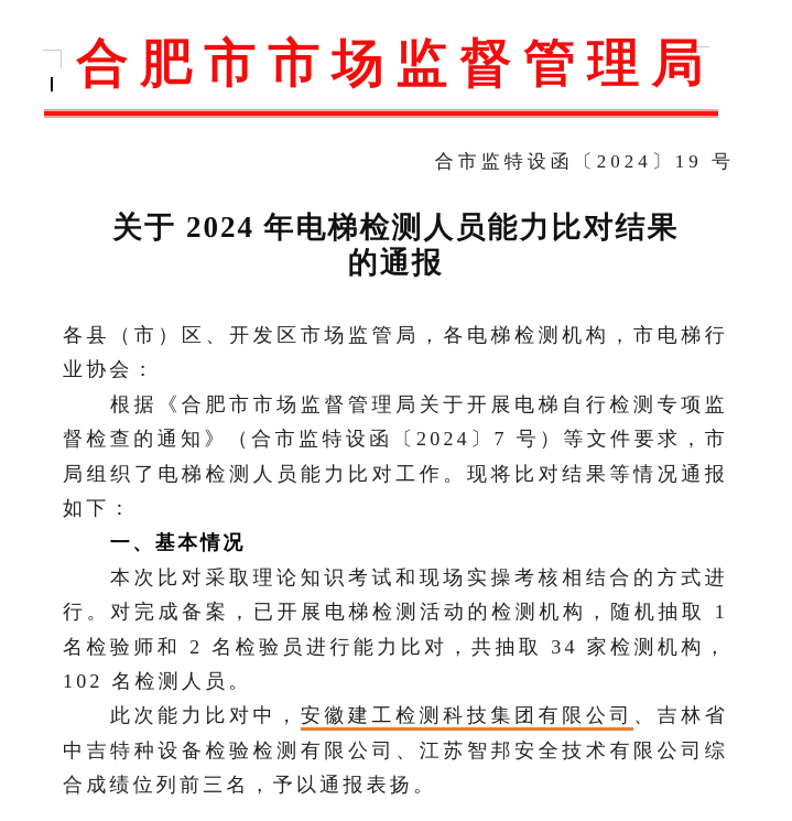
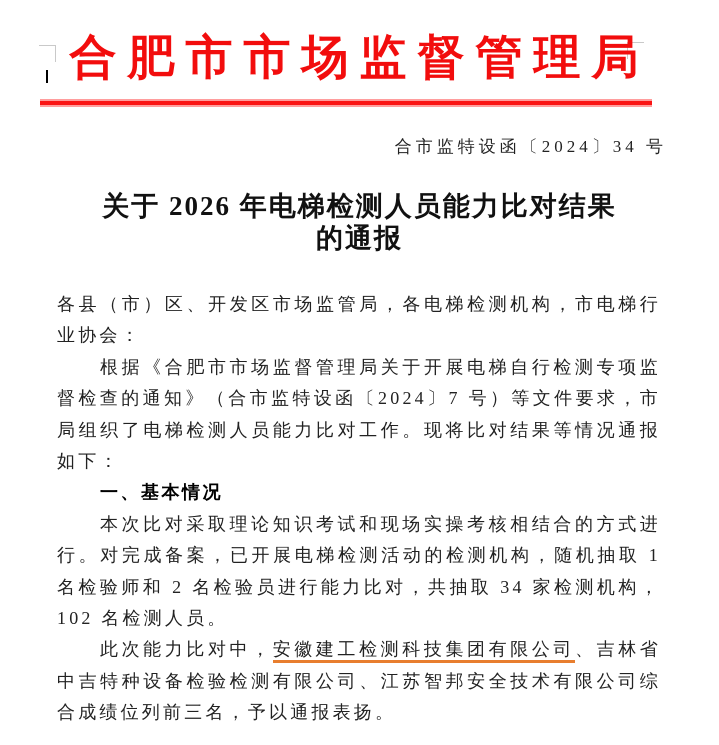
  合肥市市场监督管理局
- 合市监特设函〔2024〕19 号
+ 合市监特设函〔2024〕34 号
- 关于 2024 年电梯检测人员能力比对结果
+ 关于 2026 年电梯检测人员能力比对结果
  的通报
  各县（市）区、开发区市场监管局，各电梯检测机构，市电梯行业协会：
  根据《合肥市市场监督管理局关于开展电梯自行检测专项监督检查的通知》（合市监特设函〔2024〕7 号）等文件要求，市局组织了电梯检测人员能力比对工作。现将比对结果等情况通报如下：
  一、基本情况
  本次比对采取理论知识考试和现场实操考核相结合的方式进行。对完成备案，已开展电梯检测活动的检测机构，随机抽取 1 名检验师和 2 名检验员进行能力比对，共抽取 34 家检测机构，102 名检测人员。
  此次能力比对中，安徽建工检测科技集团有限公司、吉林省中吉特种设备检验检测有限公司、江苏智邦安全技术有限公司综合成绩位列前三名，予以通报表扬。
